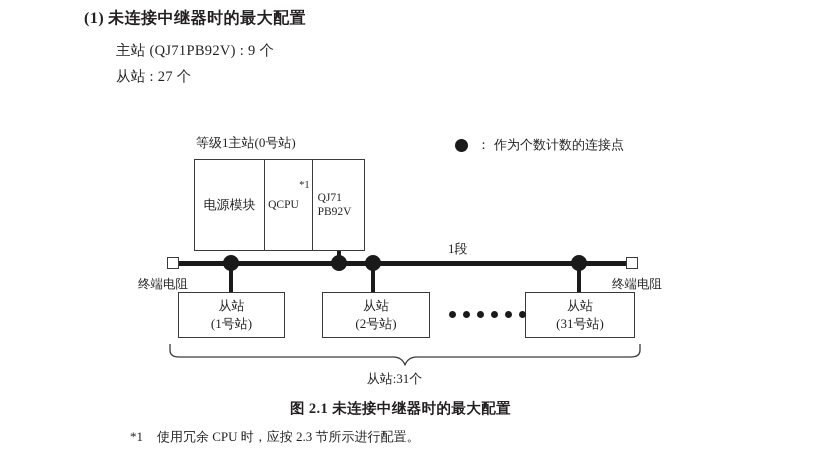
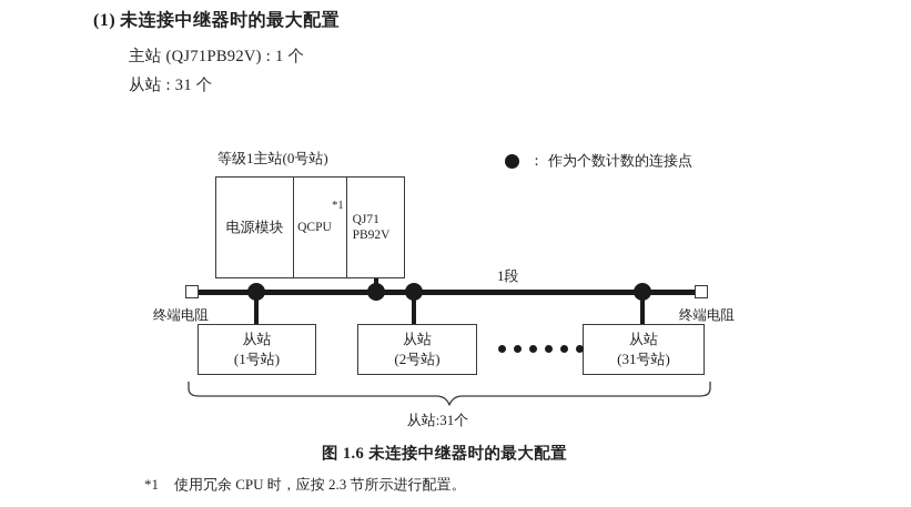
  (1) 未连接中继器时的最大配置
- 主站 (QJ71PB92V) : 9 个
+ 主站 (QJ71PB92V) : 1 个
- 从站 : 27 个
+ 从站 : 31 个
  ：
  作为个数计数的连接点
  等级1主站(0号站)
  电源模块
  QCPU
  *1
  QJ71
  PB92V
  终端电阻
  终端电阻
  1段
  从站
  (1号站)
  从站
  (2号站)
  从站
  (31号站)
  从站:31个
- 图 2.1 未连接中继器时的最大配置
+ 图 1.6 未连接中继器时的最大配置
  *1 使用冗余 CPU 时，应按 2.3 节所示进行配置。
